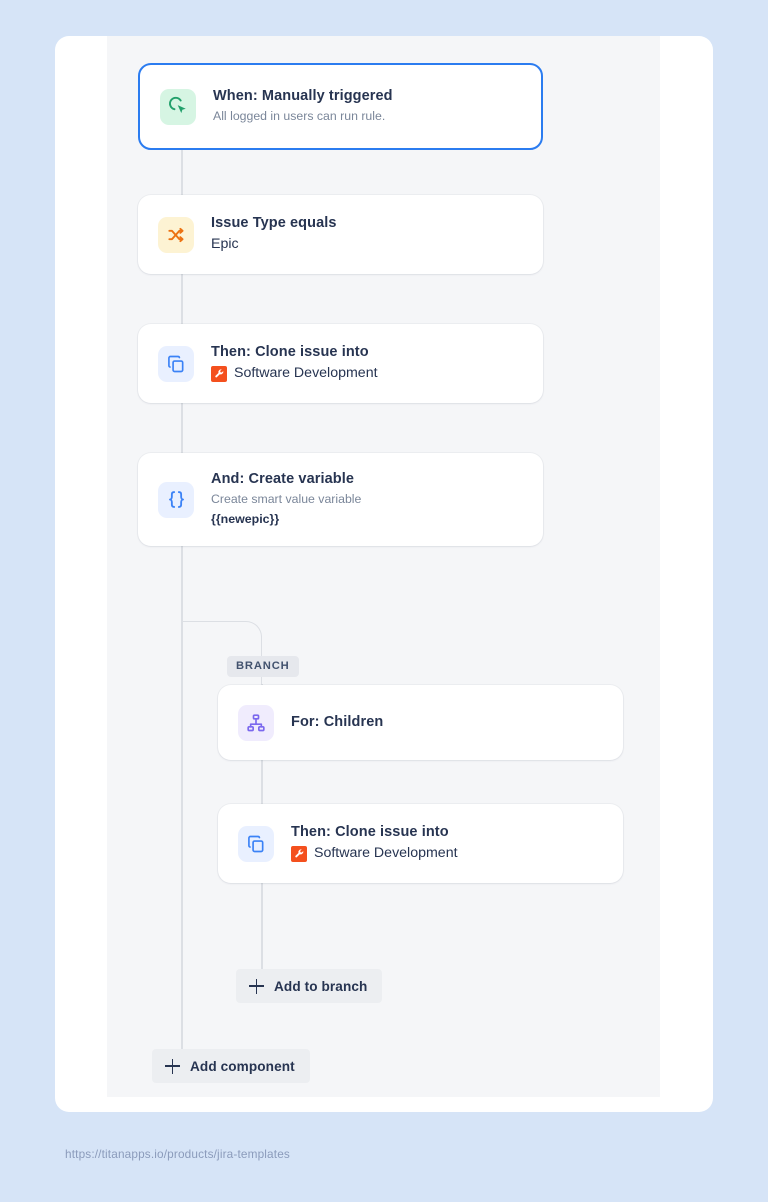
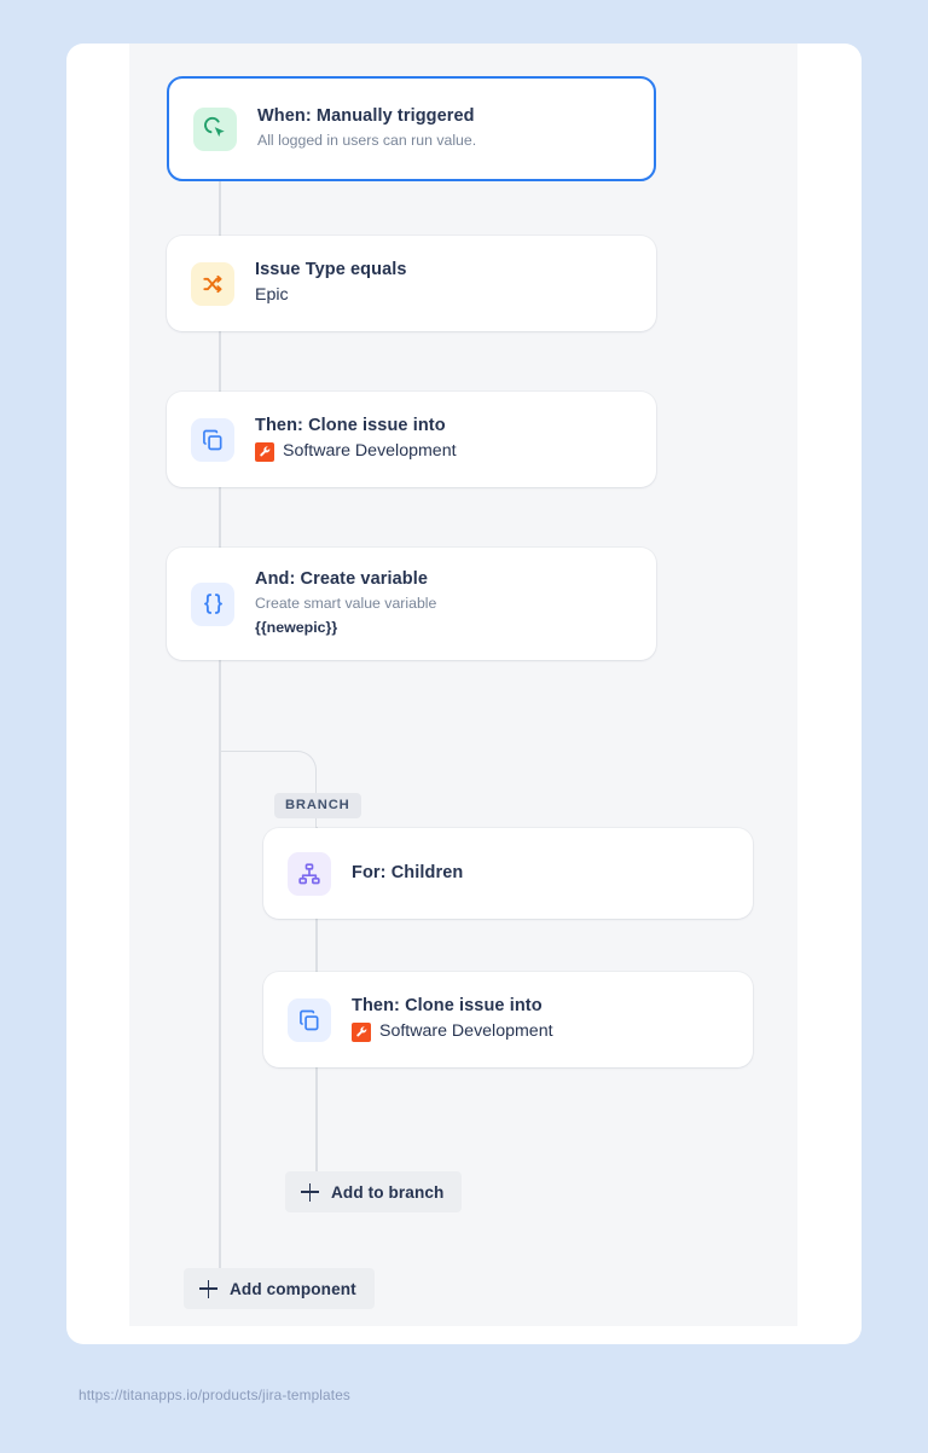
  When: Manually triggered
- All logged in users can run rule.
+ All logged in users can run value.
  Issue Type equals
  Epic
  Then: Clone issue into
  Software Development
  And: Create variable
  Create smart value variable
  {{newepic}}
  BRANCH
  For: Children
  Then: Clone issue into
  Software Development
  Add to branch
  Add component
  https://titanapps.io/products/jira-templates
